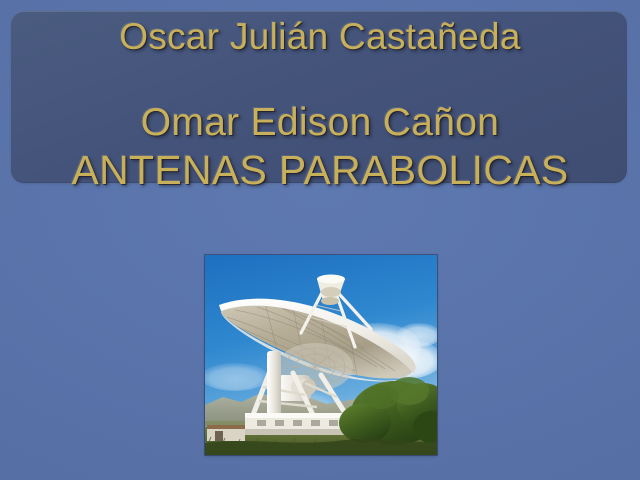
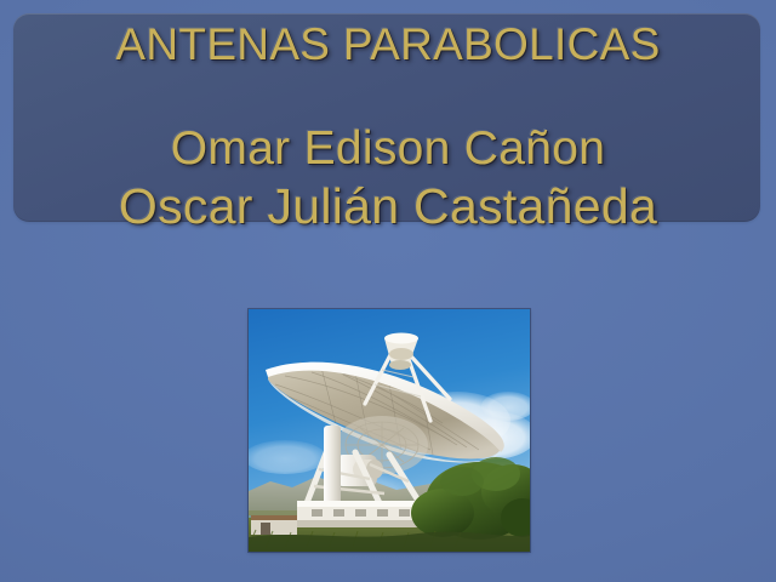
- Oscar Julián Castañeda
+ ANTENAS PARABOLICAS
  Omar Edison Cañon
- ANTENAS PARABOLICAS
+ Oscar Julián Castañeda
